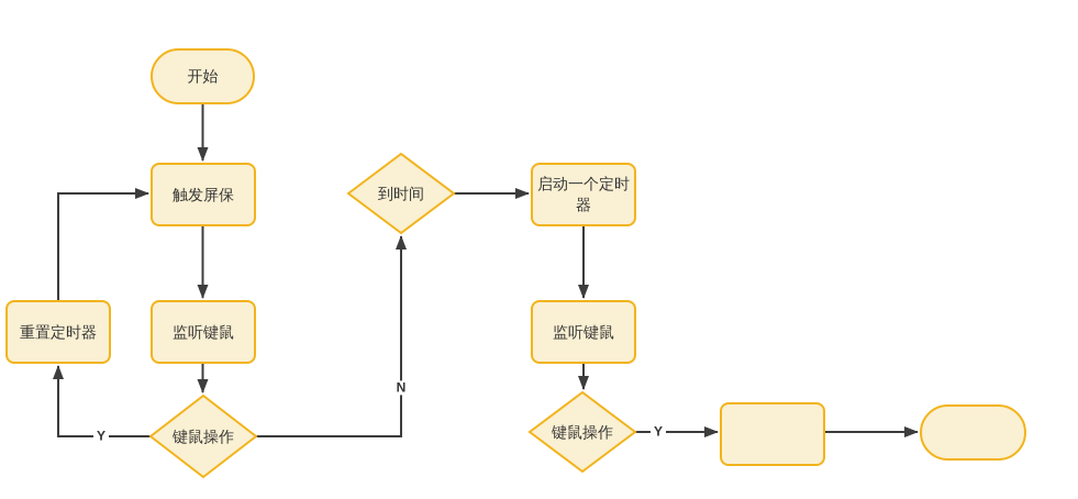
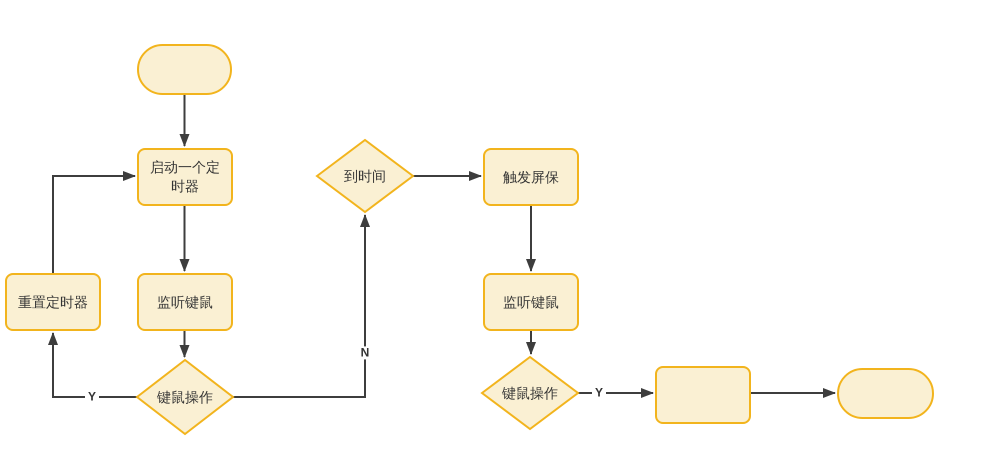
- 开始
- 触发屏保
+ 启动一个定时器
  重置定时器
  监听键鼠
  键鼠操作
  到时间
- 启动一个定时器
+ 触发屏保
  监听键鼠
  键鼠操作
  Y
  N
  Y
